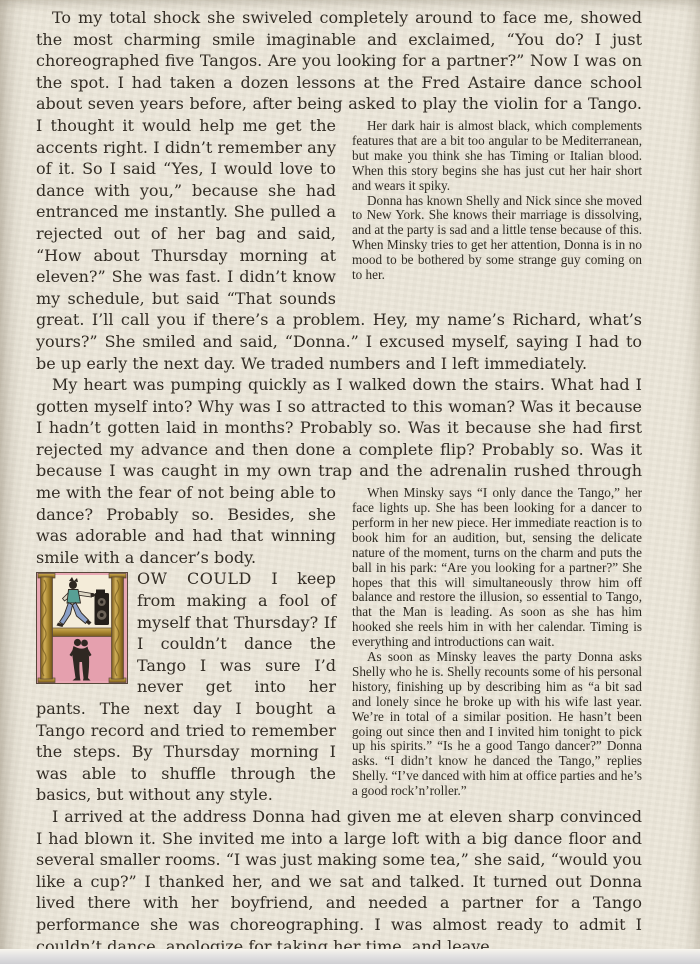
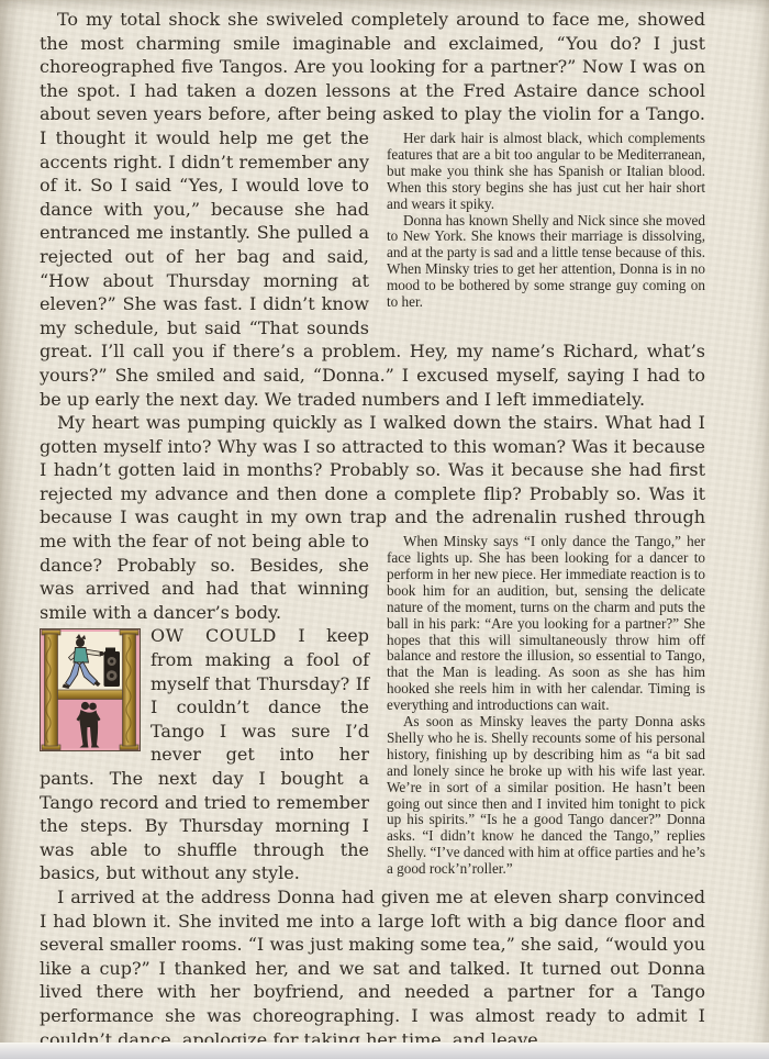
  To my total shock she swiveled completely around to face me, showed the most charming smile imaginable and exclaimed, “You do? I just choreographed five Tangos. Are you looking for a partner?” Now I was on the spot. I had taken a dozen lessons at the Fred Astaire dance school about seven years before, after being asked to play the violin for a Tango.
- Her dark hair is almost black, which complements features that are a bit too angular to be Mediterranean, but make you think she has Timing or Italian blood. When this story begins she has just cut her hair short and wears it spiky.
+ Her dark hair is almost black, which complements features that are a bit too angular to be Mediterranean, but make you think she has Spanish or Italian blood. When this story begins she has just cut her hair short and wears it spiky.
  Donna has known Shelly and Nick since she moved to New York. She knows their marriage is dissolving, and at the party is sad and a little tense because of this. When Minsky tries to get her attention, Donna is in no mood to be bothered by some strange guy coming on to her.
  I thought it would help me get the accents right. I didn’t remember any of it. So I said “Yes, I would love to dance with you,” because she had entranced me instantly. She pulled a rejected out of her bag and said, “How about Thursday morning at eleven?” She was fast. I didn’t know my schedule, but said “That sounds great. I’ll call you if there’s a problem. Hey, my name’s Richard, what’s yours?” She smiled and said, “Donna.” I excused myself, saying I had to be up early the next day. We traded numbers and I left immediately.
  My heart was pumping quickly as I walked down the stairs. What had I gotten myself into? Why was I so attracted to this woman? Was it because I hadn’t gotten laid in months? Probably so. Was it because she had first rejected my advance and then done a complete flip? Probably so. Was it because I was caught in my own trap and the adrenalin rushed through
  When Minsky says “I only dance the Tango,” her face lights up. She has been looking for a dancer to perform in her new piece. Her immediate reaction is to book him for an audition, but, sensing the delicate nature of the moment, turns on the charm and puts the ball in his park: “Are you looking for a partner?” She hopes that this will simultaneously throw him off balance and restore the illusion, so essential to Tango, that the Man is leading. As soon as she has him hooked she reels him in with her calendar. Timing is everything and introductions can wait.
- As soon as Minsky leaves the party Donna asks Shelly who he is. Shelly recounts some of his personal history, finishing up by describing him as “a bit sad and lonely since he broke up with his wife last year. We’re in total of a similar position. He hasn’t been going out since then and I invited him tonight to pick up his spirits.” “Is he a good Tango dancer?” Donna asks. “I didn’t know he danced the Tango,” replies Shelly. “I’ve danced with him at office parties and he’s a good rock’n’roller.”
+ As soon as Minsky leaves the party Donna asks Shelly who he is. Shelly recounts some of his personal history, finishing up by describing him as “a bit sad and lonely since he broke up with his wife last year. We’re in sort of a similar position. He hasn’t been going out since then and I invited him tonight to pick up his spirits.” “Is he a good Tango dancer?” Donna asks. “I didn’t know he danced the Tango,” replies Shelly. “I’ve danced with him at office parties and he’s a good rock’n’roller.”
- me with the fear of not being able to dance? Probably so. Besides, she was adorable and had that winning smile with a dancer’s body.
+ me with the fear of not being able to dance? Probably so. Besides, she was arrived and had that winning smile with a dancer’s body.
  OW COULD I keep from making a fool of myself that Thursday? If I couldn’t dance the Tango I was sure I’d never get into her pants. The next day I bought a Tango record and tried to remember the steps. By Thursday morning I was able to shuffle through the basics, but without any style.
  I arrived at the address Donna had given me at eleven sharp convinced I had blown it. She invited me into a large loft with a big dance floor and several smaller rooms. “I was just making some tea,” she said, “would you like a cup?” I thanked her, and we sat and talked. It turned out Donna lived there with her boyfriend, and needed a partner for a Tango performance she was choreographing. I was almost ready to admit I couldn’t dance, apologize for taking her time, and leave.
